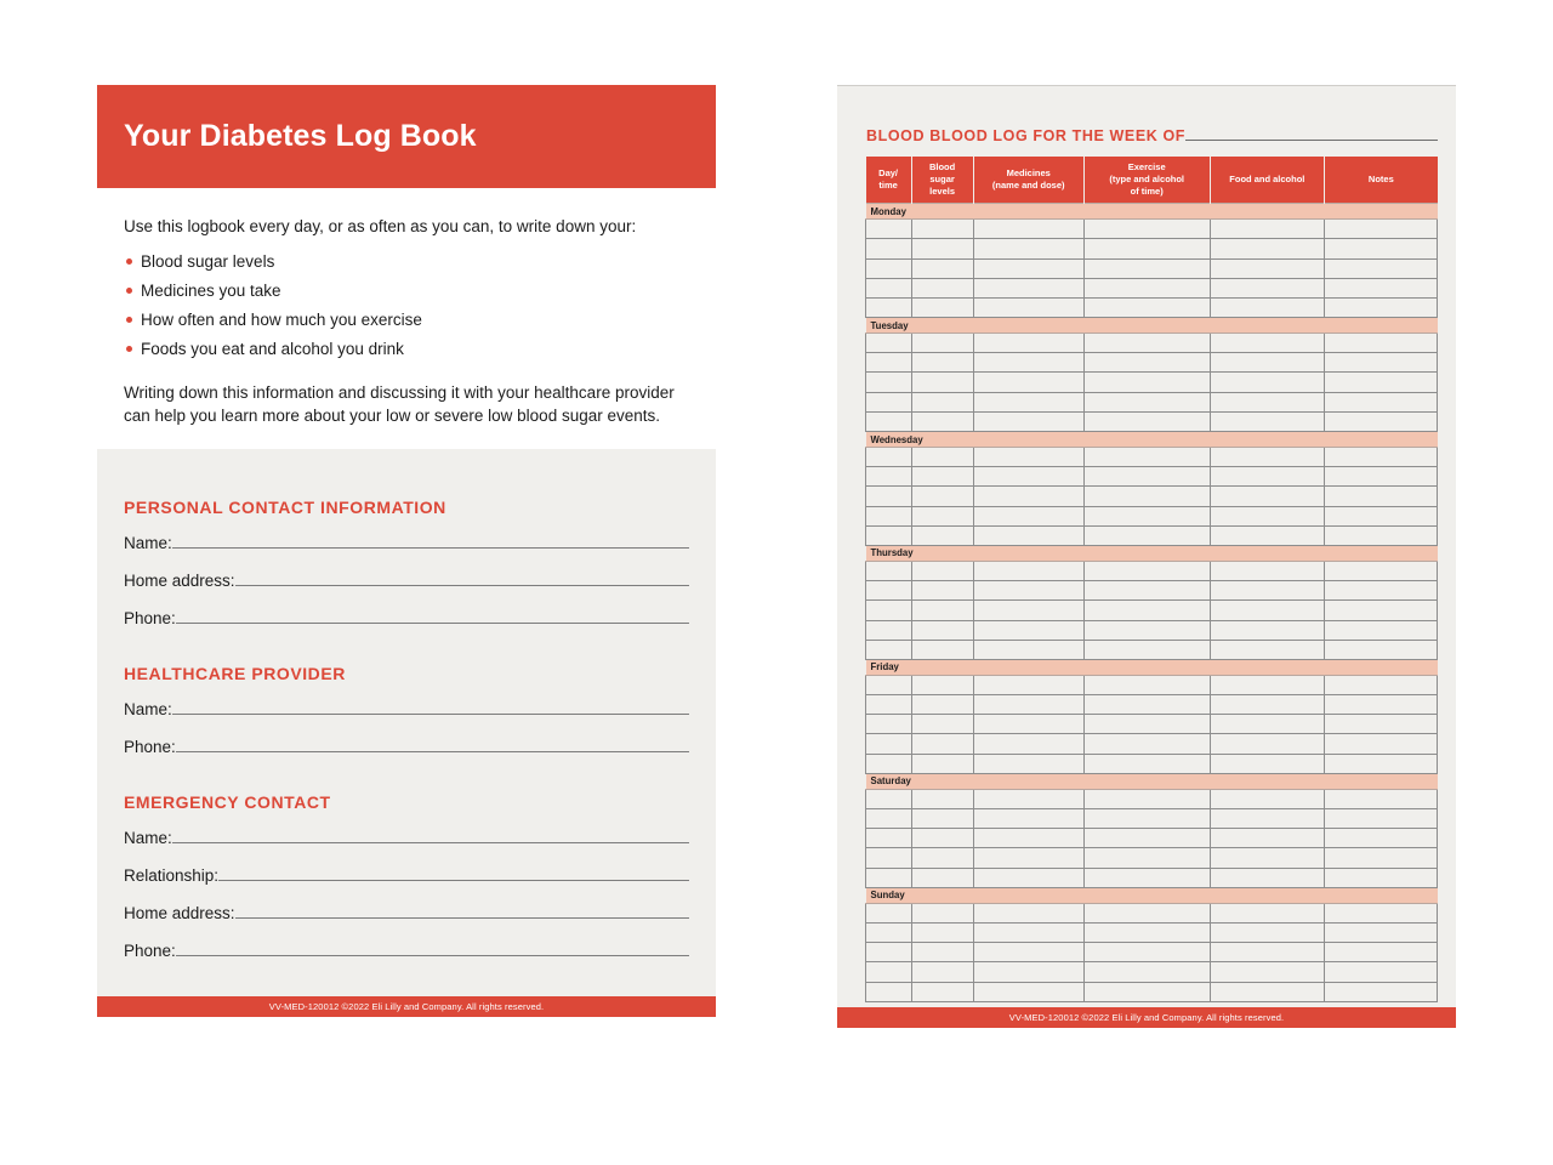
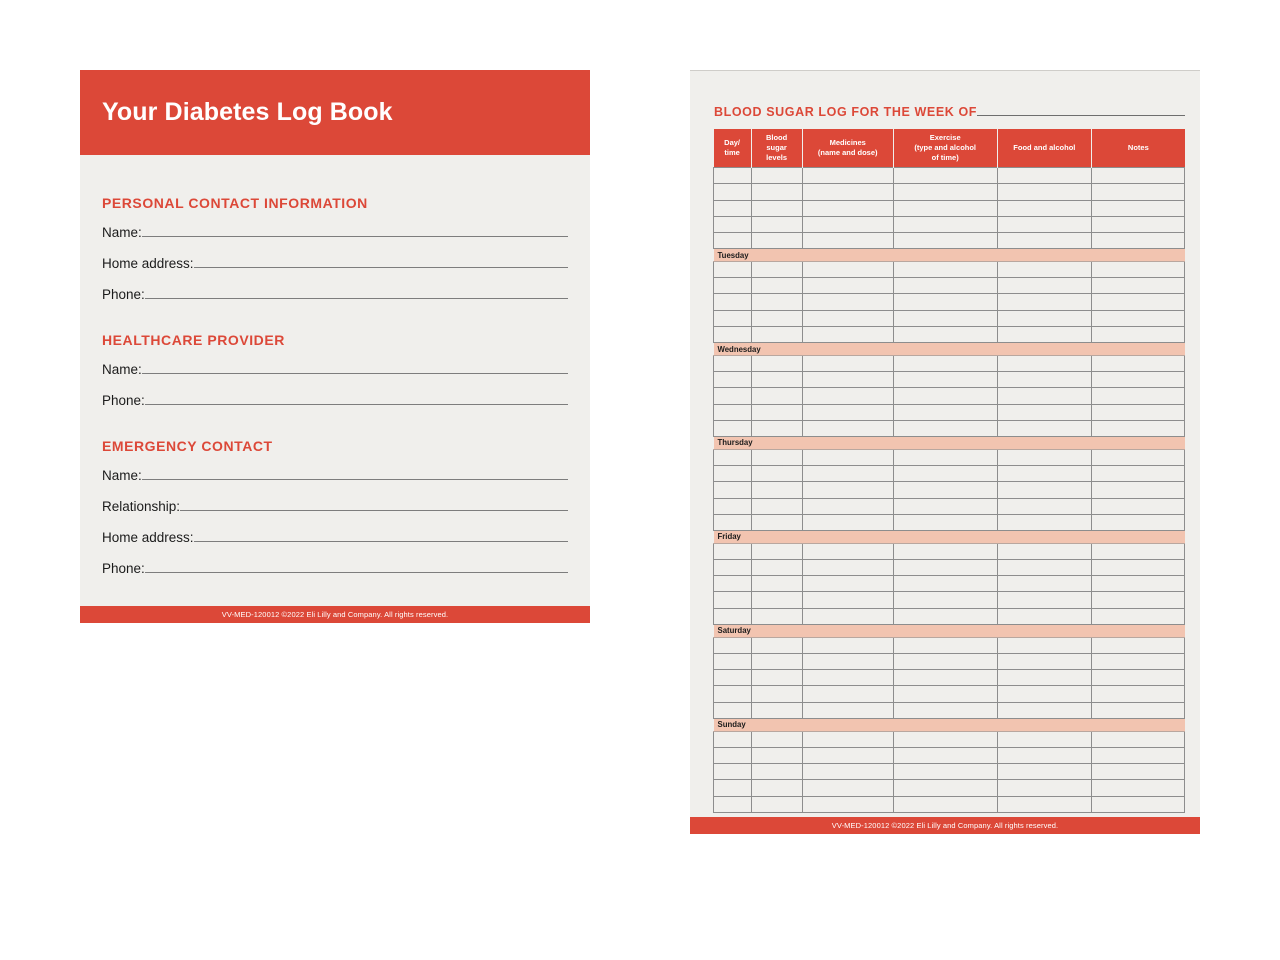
  Your Diabetes Log Book
- Use this logbook every day, or as often as you can, to write down your:
- Blood sugar levels
- Medicines you take
- How often and how much you exercise
- Foods you eat and alcohol you drink
- Writing down this information and discussing it with your healthcare provider can help you learn more about your low or severe low blood sugar events.
  PERSONAL CONTACT INFORMATION
  Name:
  Home address:
  Phone:
  HEALTHCARE PROVIDER
  Name:
  Phone:
  EMERGENCY CONTACT
  Name:
  Relationship:
  Home address:
  Phone:
  VV-MED-120012 ©2022 Eli Lilly and Company. All rights reserved.
- BLOOD BLOOD LOG FOR THE WEEK OF
+ BLOOD SUGAR LOG FOR THE WEEK OF
  Day/ time	Blood sugar levels	Medicines (name and dose)	Exercise (type and alcohol of time)	Food and alcohol	Notes
- Monday
  Tuesday
  Wednesday
  Thursday
  Friday
  Saturday
  Sunday
  VV-MED-120012 ©2022 Eli Lilly and Company. All rights reserved.
